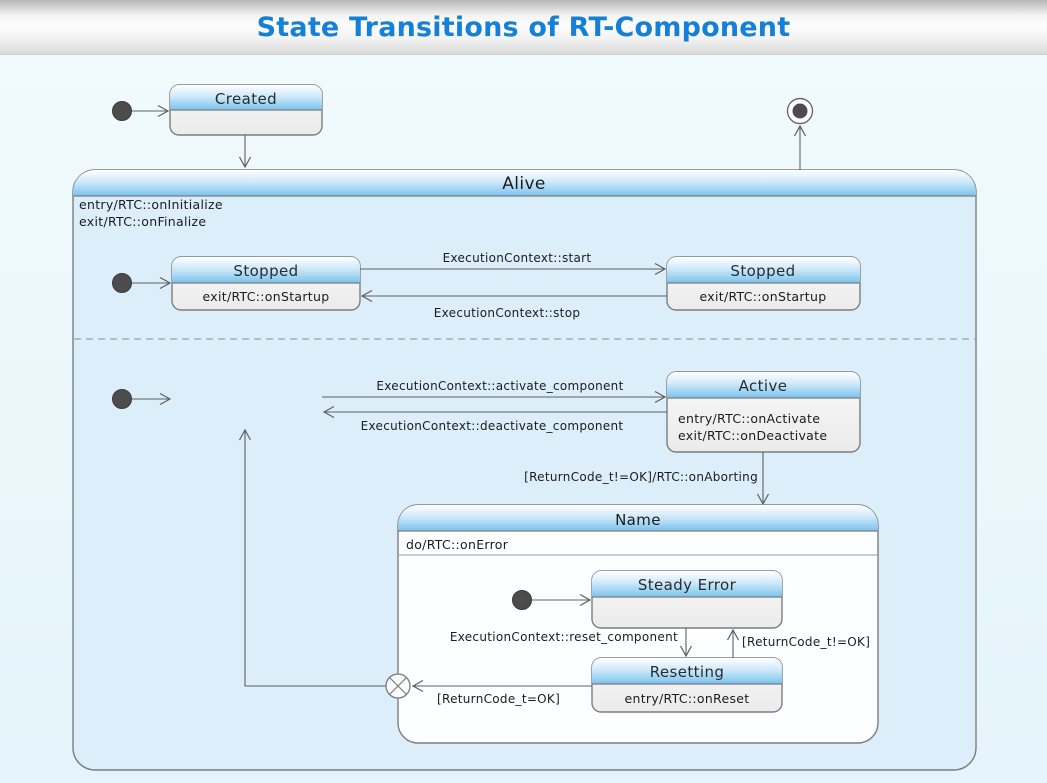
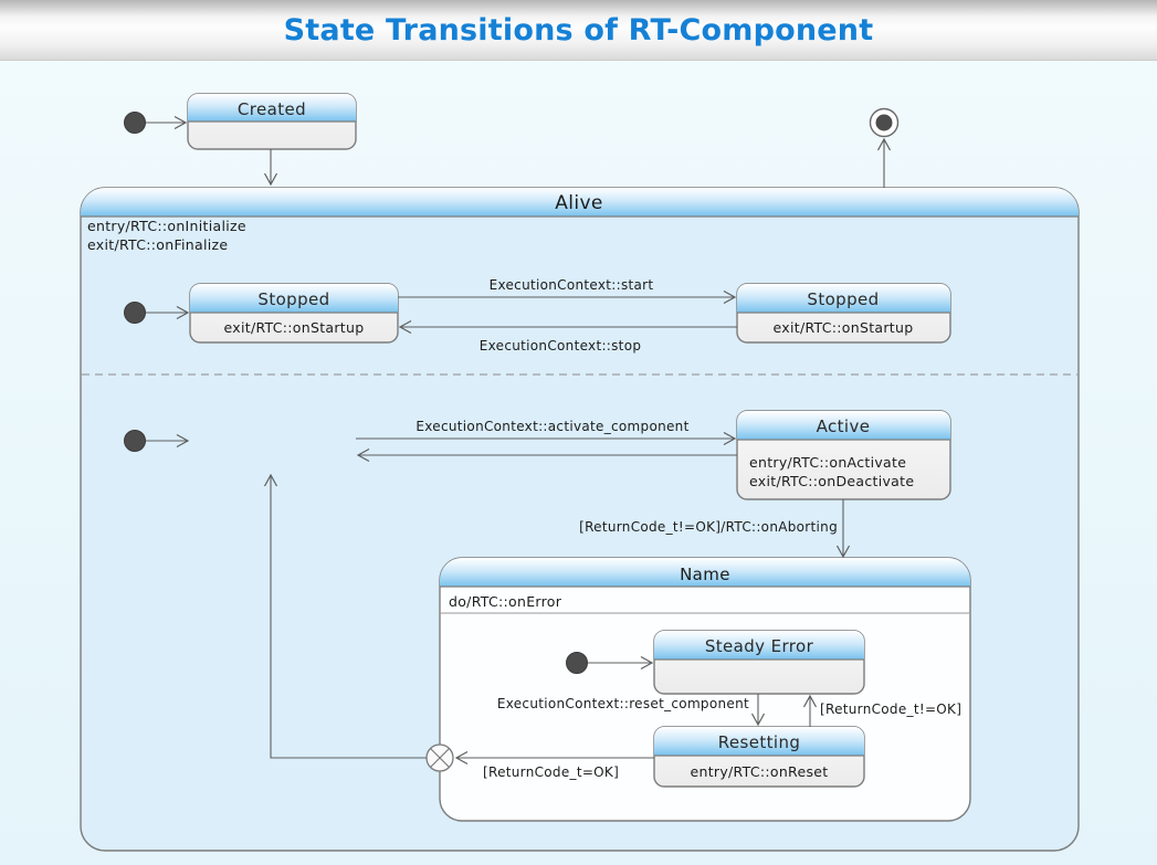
  Alive
  entry/RTC::onInitialize
  exit/RTC::onFinalize
  Created
  Stopped
  exit/RTC::onStartup
  Stopped
  exit/RTC::onStartup
  ExecutionContext::start
  ExecutionContext::stop
  Active
  entry/RTC::onActivate
  exit/RTC::onDeactivate
  ExecutionContext::activate_component
- ExecutionContext::deactivate_component
  [ReturnCode_t!=OK]/RTC::onAborting
  Name
  do/RTC::onError
  Steady Error
  Resetting
  entry/RTC::onReset
  ExecutionContext::reset_component
  [ReturnCode_t!=OK]
  [ReturnCode_t=OK]
  State Transitions of RT-Component
